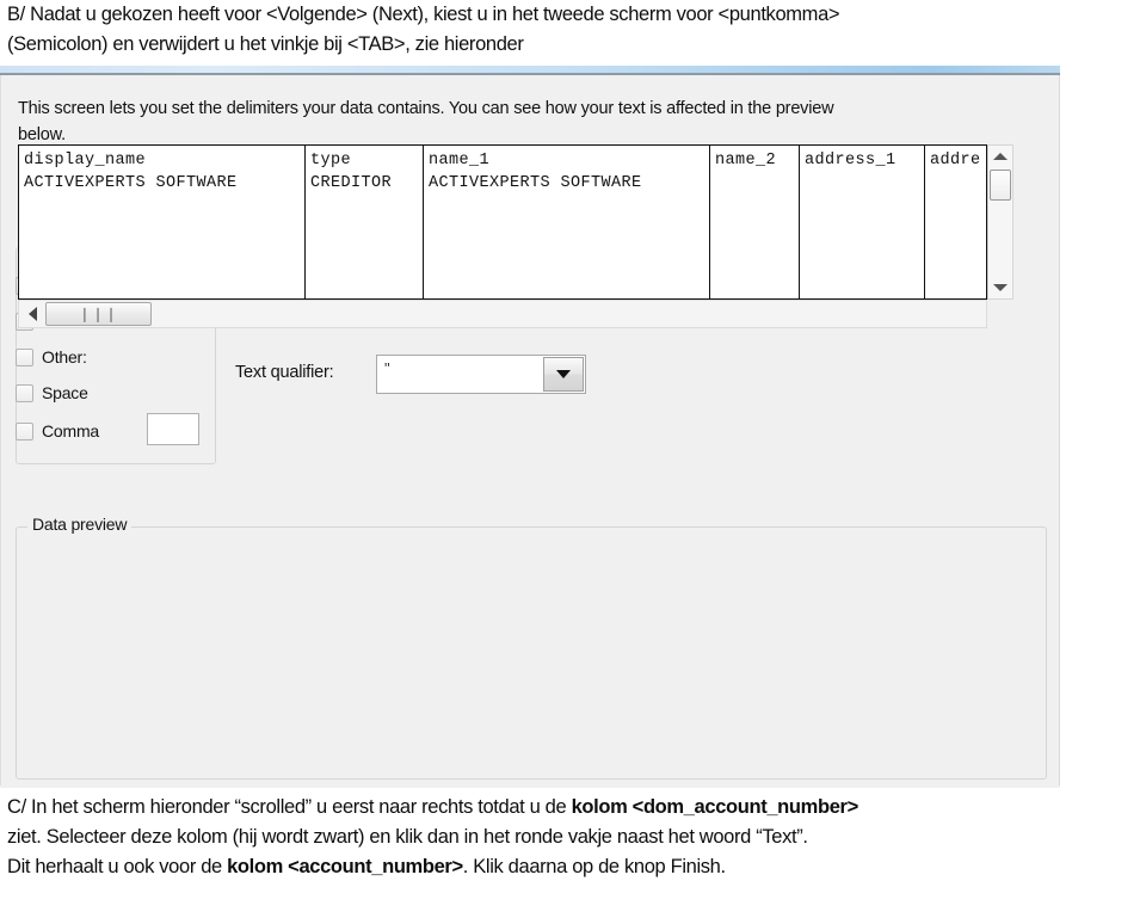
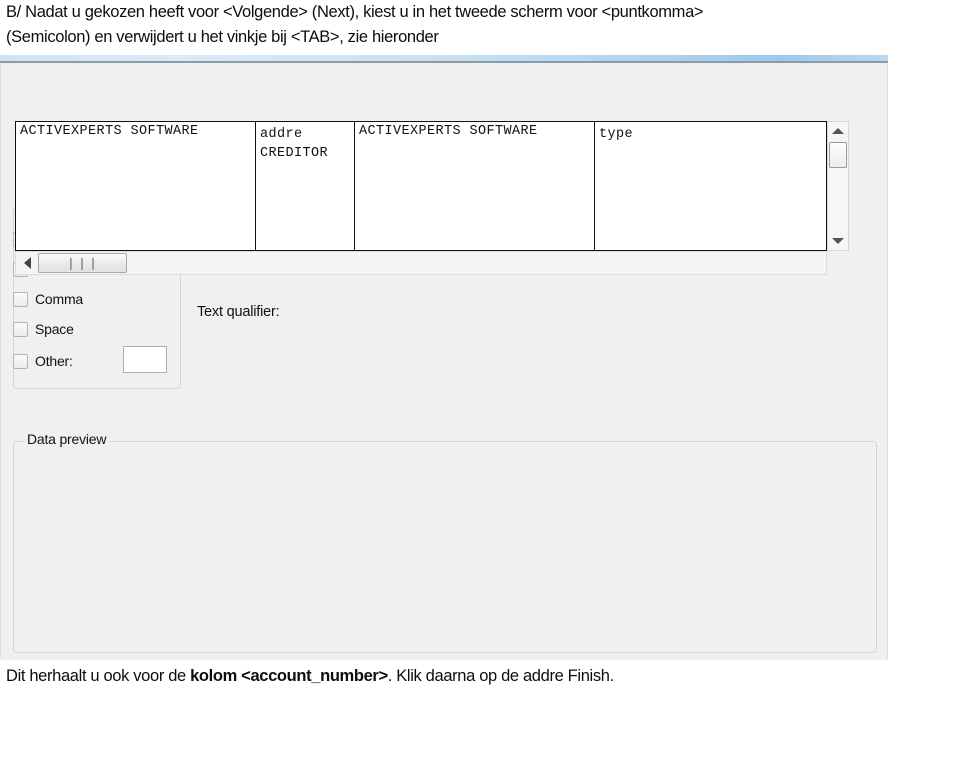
  B/ Nadat u gekozen heeft voor <Volgende> (Next), kiest u in het tweede scherm voor <puntkomma>
  (Semicolon) en verwijdert u het vinkje bij <TAB>, zie hieronder
- This screen lets you set the delimiters your data contains. You can see how your text is affected in the preview
- below.
- Other:
+ Comma
  Space
- Comma
+ Other:
  Text qualifier:
- "
  Data preview
- display_name
  ACTIVEXPERTS SOFTWARE
- type
+ addre
  CREDITOR
- name_1
  ACTIVEXPERTS SOFTWARE
- name_2
- address_1
- addre
+ type
  ❘❘❘
- C/ In het scherm hieronder “scrolled” u eerst naar rechts totdat u de kolom <dom_account_number>
- ziet. Selecteer deze kolom (hij wordt zwart) en klik dan in het ronde vakje naast het woord “Text”.
- Dit herhaalt u ook voor de kolom <account_number>. Klik daarna op de knop Finish.
+ Dit herhaalt u ook voor de kolom <account_number>. Klik daarna op de addre Finish.
